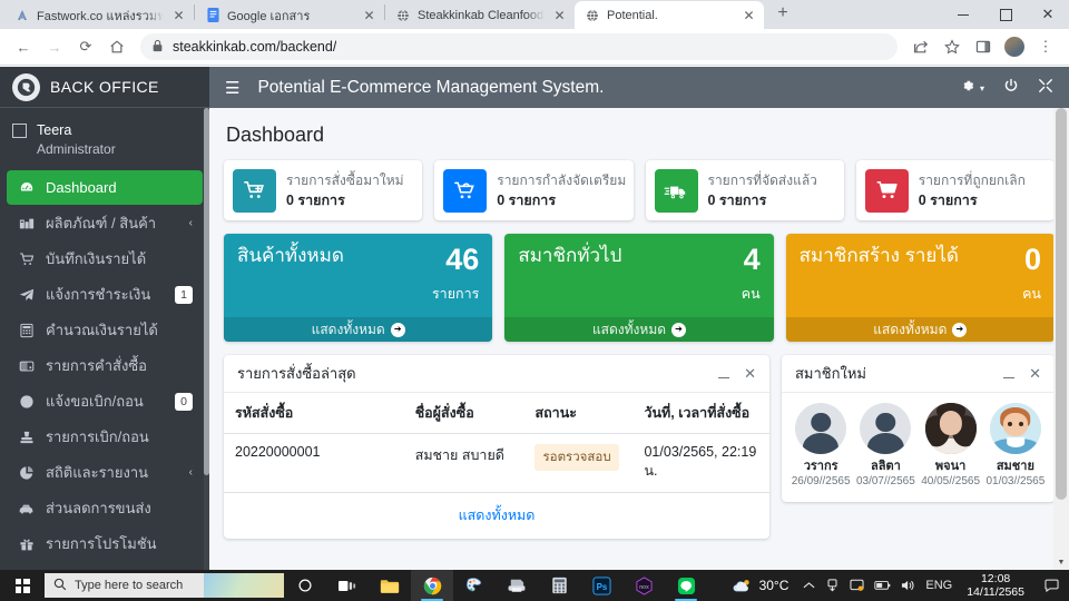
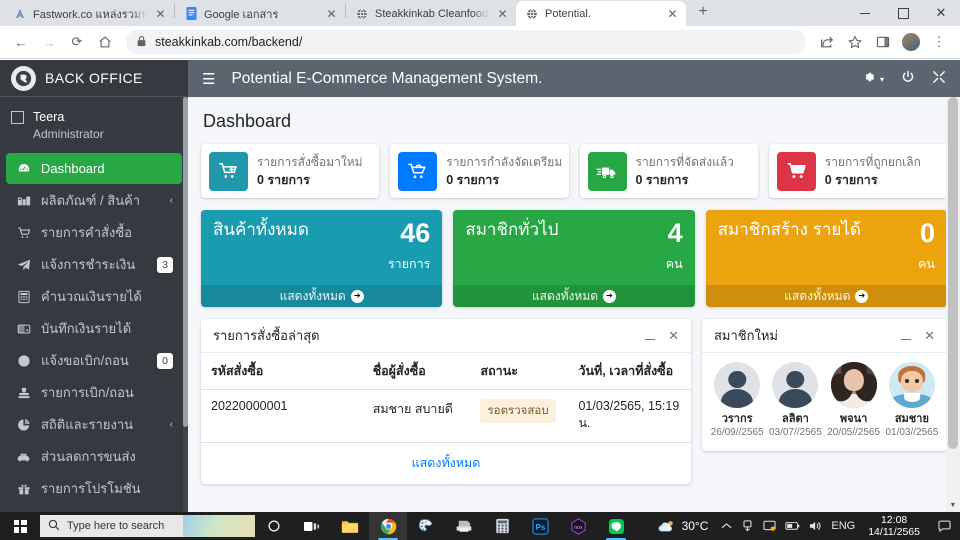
  ✕
  Google เอกสาร
  ✕
  Steakkinkab Cleanfood
  ✕
  Potential.
  ✕
  +
  ✕
  ←
  →
  ⟳
  steakkinkab.com/backend/
  ⋮
  BACK OFFICE
  Teera
  Administrator
  Dashboard
  ผลิตภัณฑ์ / สินค้า
  ‹
- บันทึกเงินรายได้
+ รายการคำสั่งซื้อ
  แจ้งการชำระเงิน
- 1
+ 3
  คำนวณเงินรายได้
- รายการคำสั่งซื้อ
+ บันทึกเงินรายได้
  แจ้งขอเบิก/ถอน
  0
  รายการเบิก/ถอน
  สถิติและรายงาน
  ‹
  ส่วนลดการขนส่ง
  รายการโปรโมชัน
  ☰
  Potential E-Commerce Management System.
  ▾
  Dashboard
  รายการสั่งซื้อมาใหม่
  0 รายการ
  รายการกำลังจัดเตรียม
  0 รายการ
  รายการที่จัดส่งแล้ว
  0 รายการ
  รายการที่ถูกยกเลิก
  0 รายการ
  สินค้าทั้งหมด
  46
  รายการ
  แสดงทั้งหมด
  ➔
  สมาชิกทั่วไป
  4
  คน
  แสดงทั้งหมด
  ➔
  สมาชิกสร้าง รายได้
  0
  คน
  แสดงทั้งหมด
  ➔
  รายการสั่งซื้อล่าสุด
  ✕
  รหัสสั่งซื้อ	ชื่อผู้สั่งซื้อ	สถานะ	วันที่, เวลาที่สั่งซื้อ
- 20220000001	สมชาย สบายดี	รอตรวจสอบ	01/03/2565, 22:19 น.
+ 20220000001	สมชาย สบายดี	รอตรวจสอบ	01/03/2565, 15:19 น.
  แสดงทั้งหมด
  สมาชิกใหม่
  ✕
  วรากร
  26/09//2565
  ลลิตา
  03/07//2565
  พจนา
- 40/05//2565
+ 20/05//2565
  สมชาย
  01/03//2565
  Type here to search
  Ps
  30°C
  ENG
  12:08
  14/11/2565
